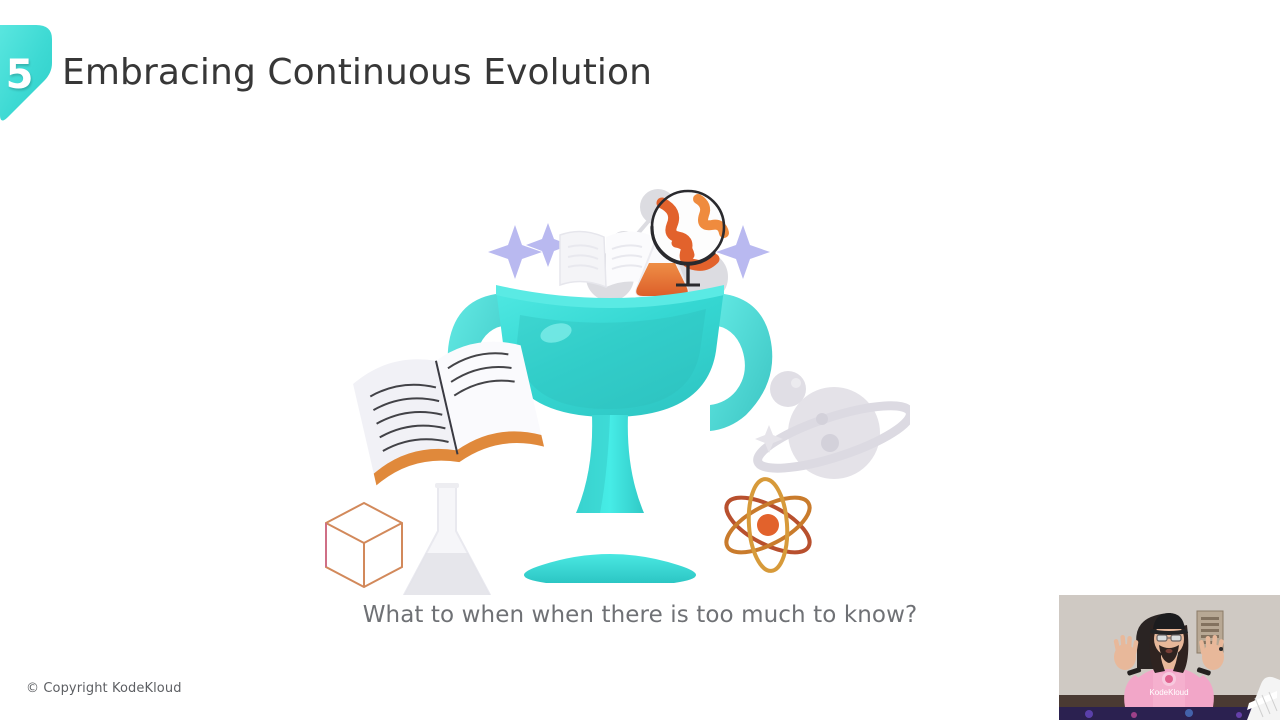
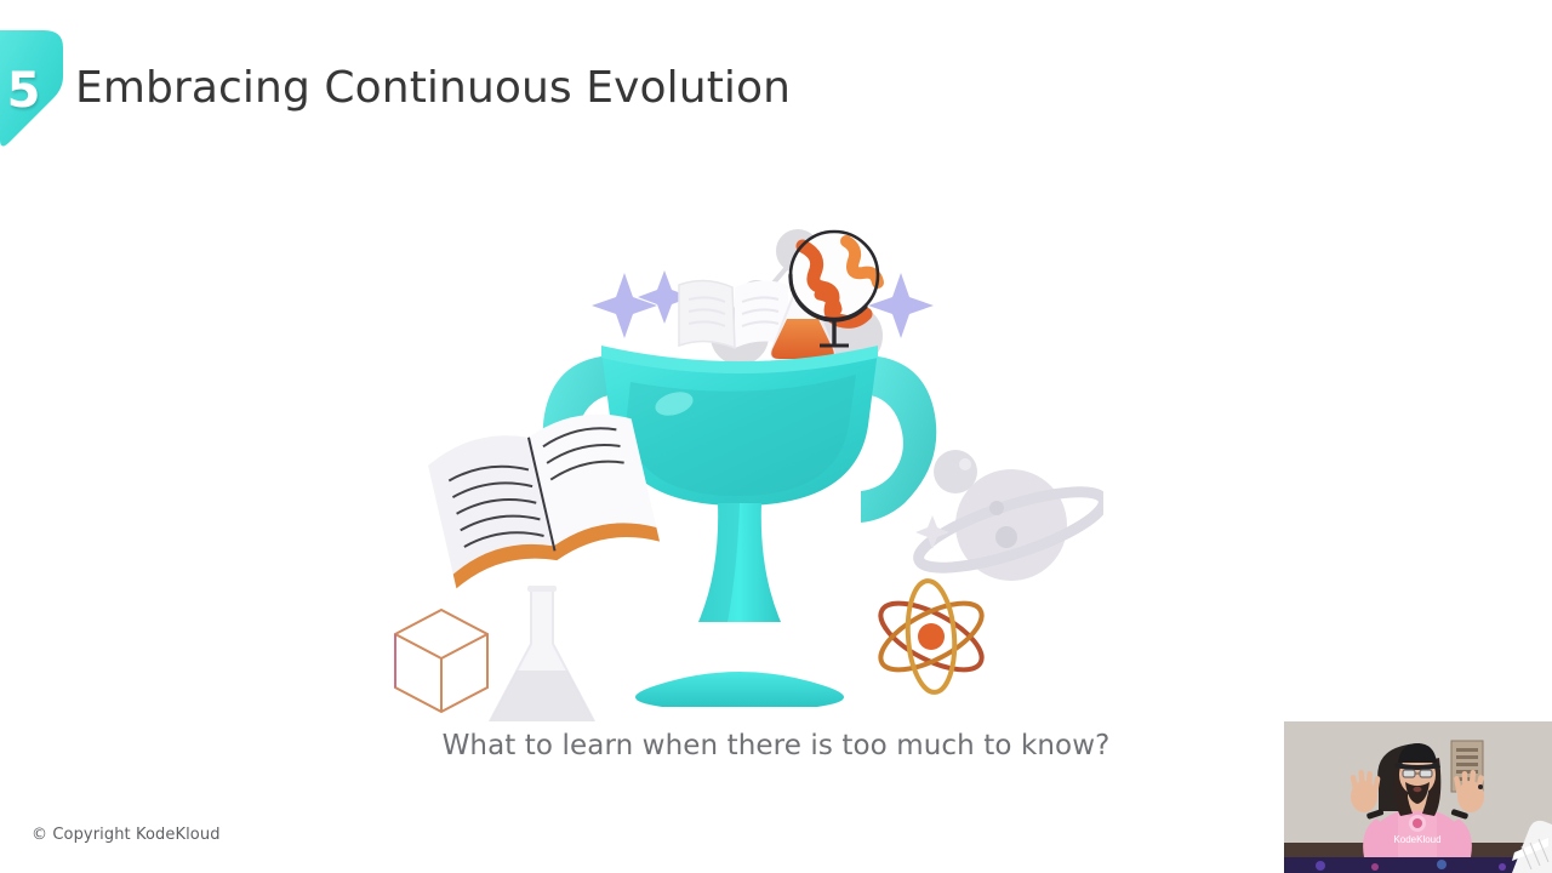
  5
  Embracing Continuous Evolution
- What to when when there is too much to know?
+ What to learn when there is too much to know?
  © Copyright KodeKloud
  KodeKloud
